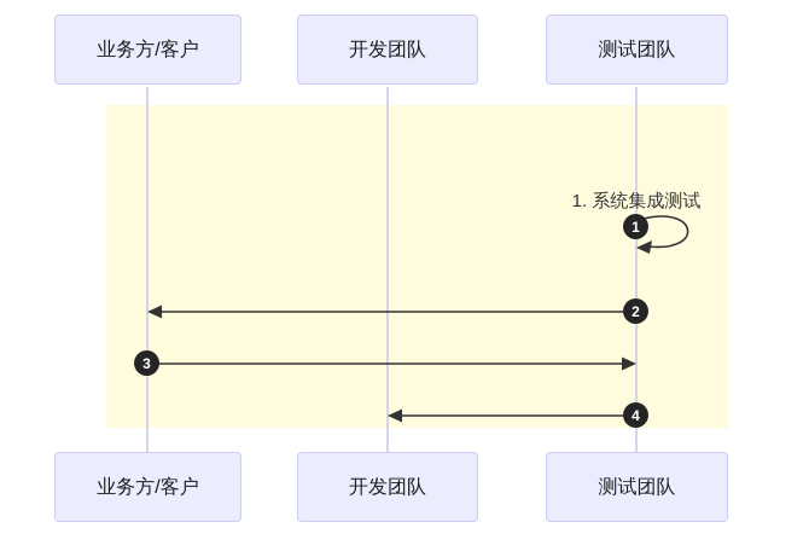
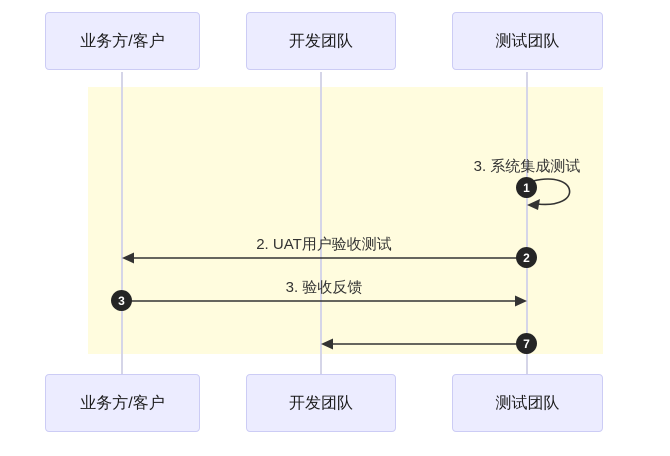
- 1. 系统集成测试
+ 3. 系统集成测试
+ 2. UAT用户验收测试
+ 3. 验收反馈
  1
  2
  3
- 4
+ 7
  业务方/客户
  开发团队
  测试团队
  业务方/客户
  开发团队
  测试团队
